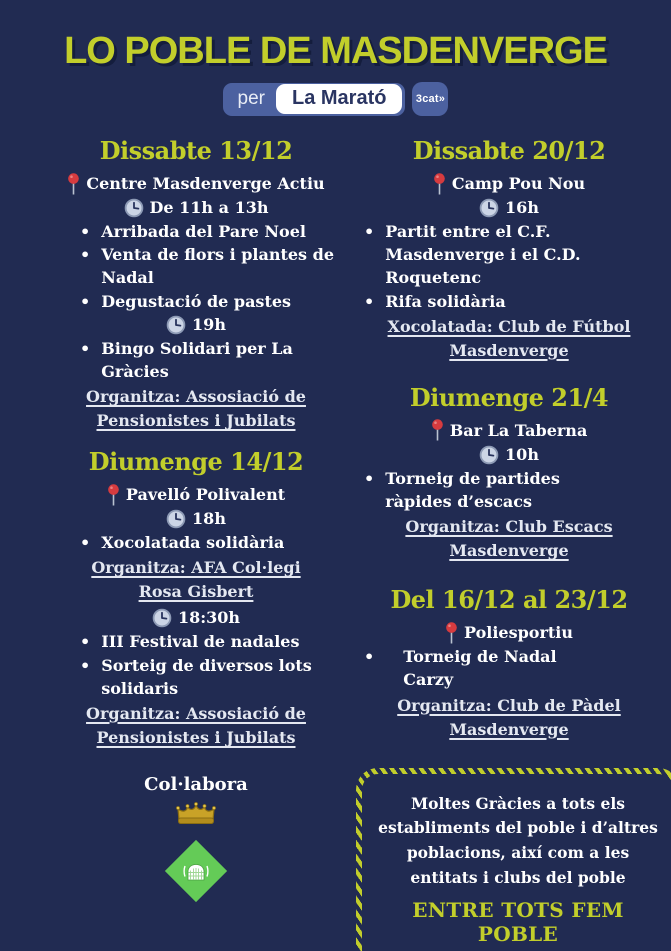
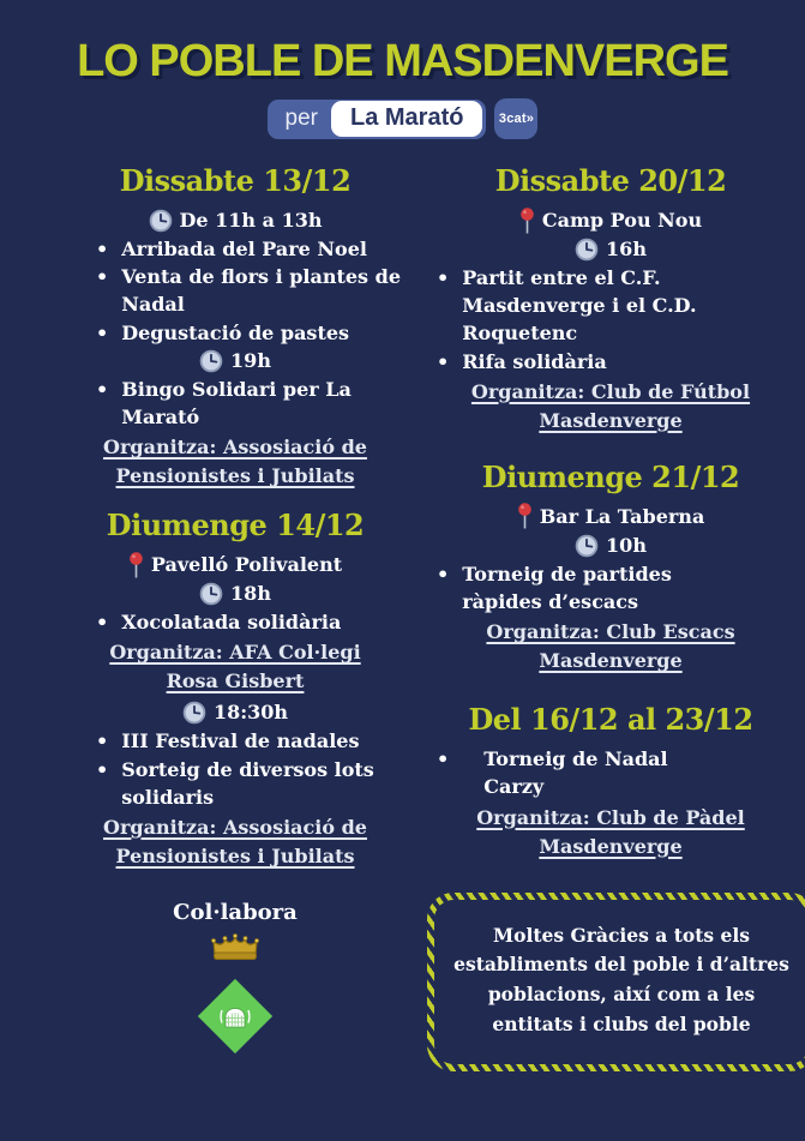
  LO POBLE DE MASDENVERGE
  per
  La Marató
  3cat»
  Dissabte 13/12
- Centre Masdenverge Actiu
  De 11h a 13h
  •
  Arribada del Pare Noel
  •
  Venta de flors i plantes de Nadal
  •
  Degustació de pastes
  19h
  •
- Bingo Solidari per La Gràcies
+ Bingo Solidari per La Marató
  Organitza: Assosiació de Pensionistes i Jubilats
  Diumenge 14/12
  Pavelló Polivalent
  18h
  •
  Xocolatada solidària
  Organitza: AFA Col·legi Rosa Gisbert
  18:30h
  •
  III Festival de nadales
  •
  Sorteig de diversos lots solidaris
  Organitza: Assosiació de Pensionistes i Jubilats
  Col·labora
  Dissabte 20/12
  Camp Pou Nou
  16h
  •
  Partit entre el C.F. Masdenverge i el C.D. Roquetenc
  •
  Rifa solidària
- Xocolatada: Club de Fútbol Masdenverge
+ Organitza: Club de Fútbol Masdenverge
- Diumenge 21/4
+ Diumenge 21/12
  Bar La Taberna
  10h
  •
  Torneig de partides ràpides d’escacs
  Organitza: Club Escacs Masdenverge
  Del 16/12 al 23/12
- Poliesportiu
  •
  Torneig de Nadal Carzy
  Organitza: Club de Pàdel Masdenverge
  Moltes Gràcies a tots els establiments del poble i d’altres poblacions, així com a les entitats i clubs del poble
- ENTRE TOTS FEM POBLE
